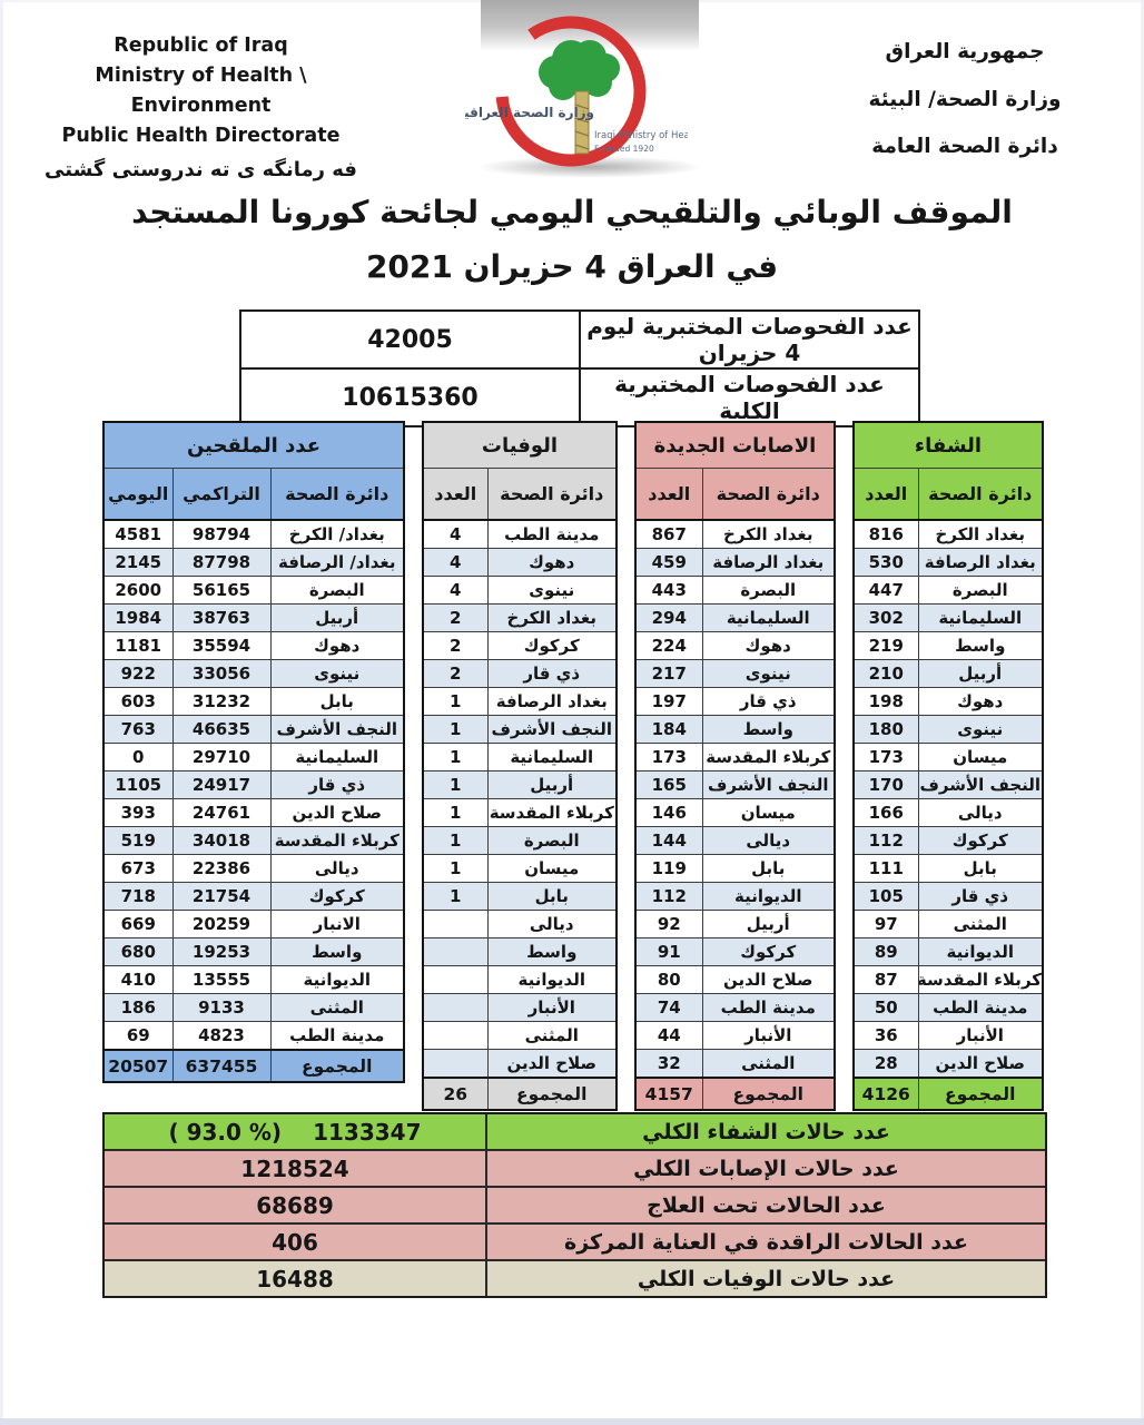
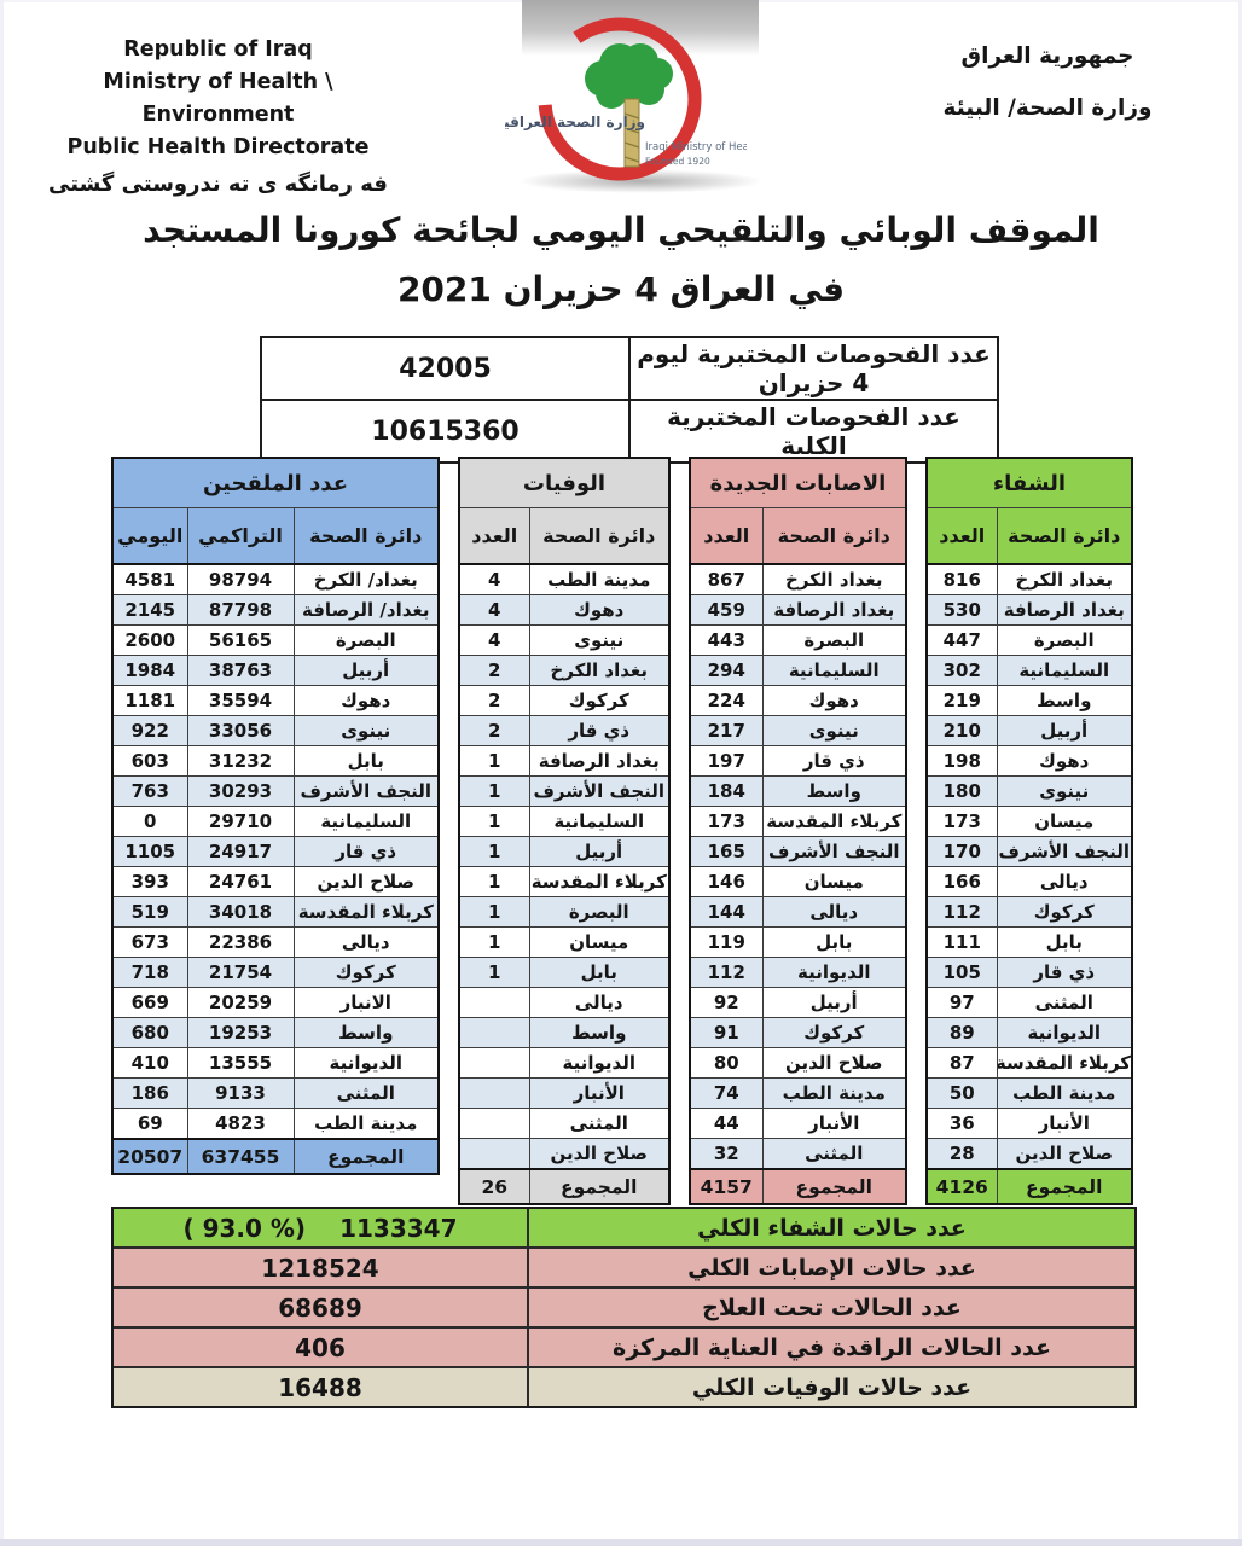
  Republic of Iraq
  Ministry of Health \ Environment
  Public Health Directorate
  فه رمانگه ی ته ندروستی گشتی
  وزارة الصحة العراقي
  Iraqi Ministry of Hea
  Founded 1920
  جمهورية العراق
  وزارة الصحة/ البيئة
- دائرة الصحة العامة
  الموقف الوبائي والتلقيحي اليومي لجائحة كورونا المستجد
  في العراق 4 حزيران 2021
  عدد الفحوصات المختبرية ليوم 4 حزيران	42005
  عدد الفحوصات المختبرية الكلية	10615360
  عدد الملقحين
  اليومي	التراكمي	دائرة الصحة
  4581	98794	بغداد/ الكرخ
  2145	87798	بغداد/ الرصافة
  2600	56165	البصرة
  1984	38763	أربيل
  1181	35594	دهوك
  922	33056	نينوى
  603	31232	بابل
- 763	46635	النجف الأشرف
+ 763	30293	النجف الأشرف
  0	29710	السليمانية
  1105	24917	ذي قار
  393	24761	صلاح الدين
  519	34018	كربلاء المقدسة
  673	22386	ديالى
  718	21754	كركوك
  669	20259	الانبار
  680	19253	واسط
  410	13555	الديوانية
  186	9133	المثنى
  69	4823	مدينة الطب
  20507	637455	المجموع
  الوفيات
  العدد	دائرة الصحة
  4	مدينة الطب
  4	دهوك
  4	نينوى
  2	بغداد الكرخ
  2	كركوك
  2	ذي قار
  1	بغداد الرصافة
  1	النجف الأشرف
  1	السليمانية
  1	أربيل
  1	كربلاء المقدسة
  1	البصرة
  1	ميسان
  1	بابل
  	ديالى
  	واسط
  	الديوانية
  	الأنبار
  	المثنى
  	صلاح الدين
  26	المجموع
  الاصابات الجديدة
  العدد	دائرة الصحة
  867	بغداد الكرخ
  459	بغداد الرصافة
  443	البصرة
  294	السليمانية
  224	دهوك
  217	نينوى
  197	ذي قار
  184	واسط
  173	كربلاء المقدسة
  165	النجف الأشرف
  146	ميسان
  144	ديالى
  119	بابل
  112	الديوانية
  92	أربيل
  91	كركوك
  80	صلاح الدين
  74	مدينة الطب
  44	الأنبار
  32	المثنى
  4157	المجموع
  الشفاء
  العدد	دائرة الصحة
  816	بغداد الكرخ
  530	بغداد الرصافة
  447	البصرة
  302	السليمانية
  219	واسط
  210	أربيل
  198	دهوك
  180	نينوى
  173	ميسان
  170	النجف الأشرف
  166	ديالى
  112	كركوك
  111	بابل
  105	ذي قار
  97	المثنى
  89	الديوانية
  87	كربلاء المقدسة
  50	مدينة الطب
  36	الأنبار
  28	صلاح الدين
  4126	المجموع
  ( 93.0 %)
  1133347
  عدد حالات الشفاء الكلي
  1218524
  عدد حالات الإصابات الكلي
  68689
  عدد الحالات تحت العلاج
  406
  عدد الحالات الراقدة في العناية المركزة
  16488
  عدد حالات الوفيات الكلي
